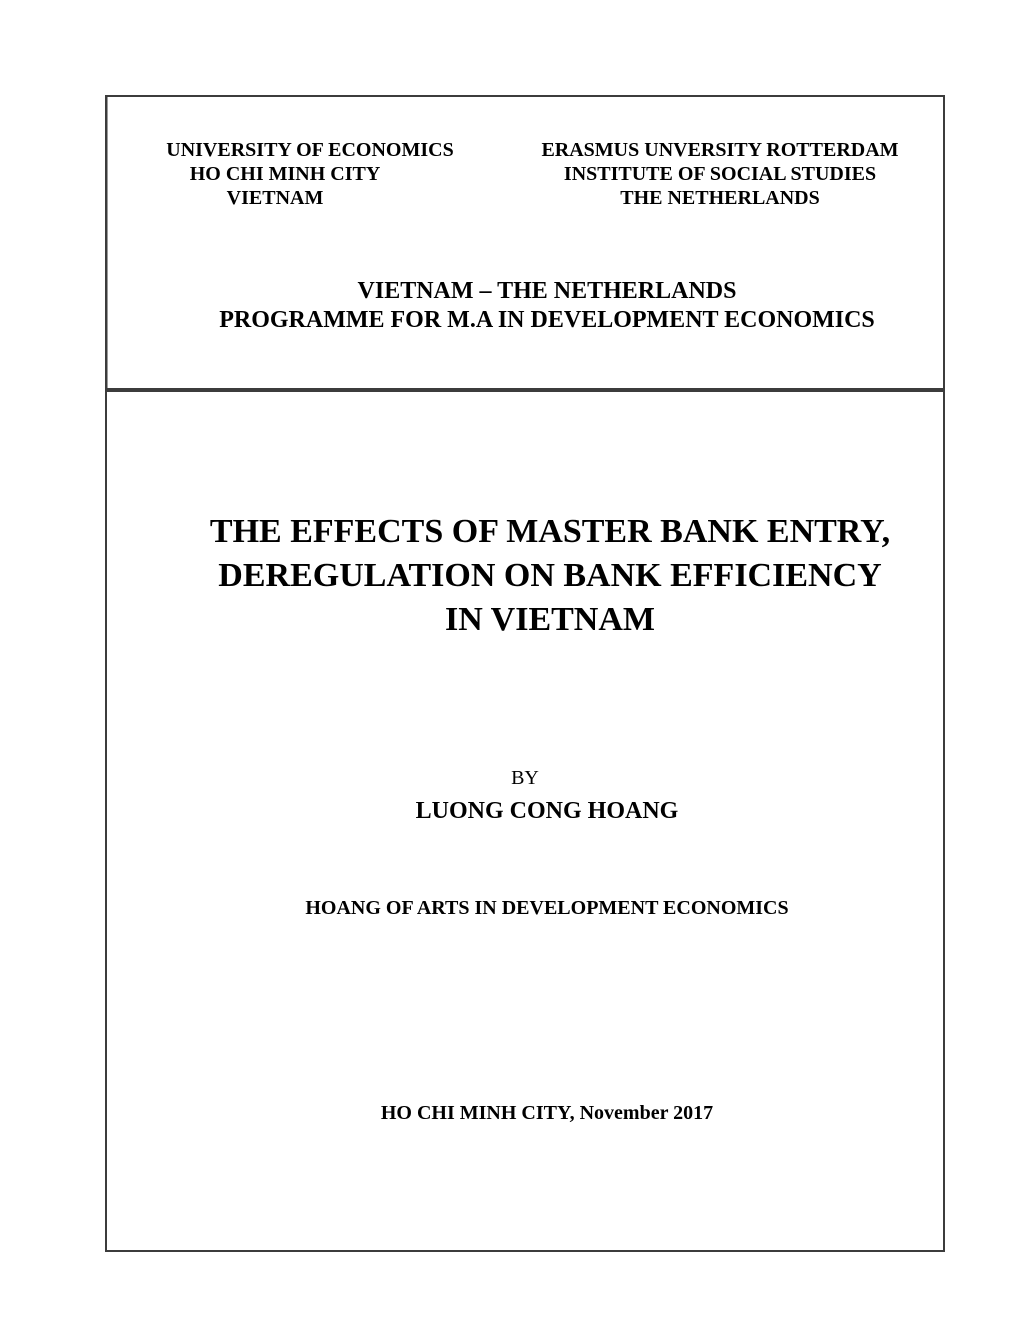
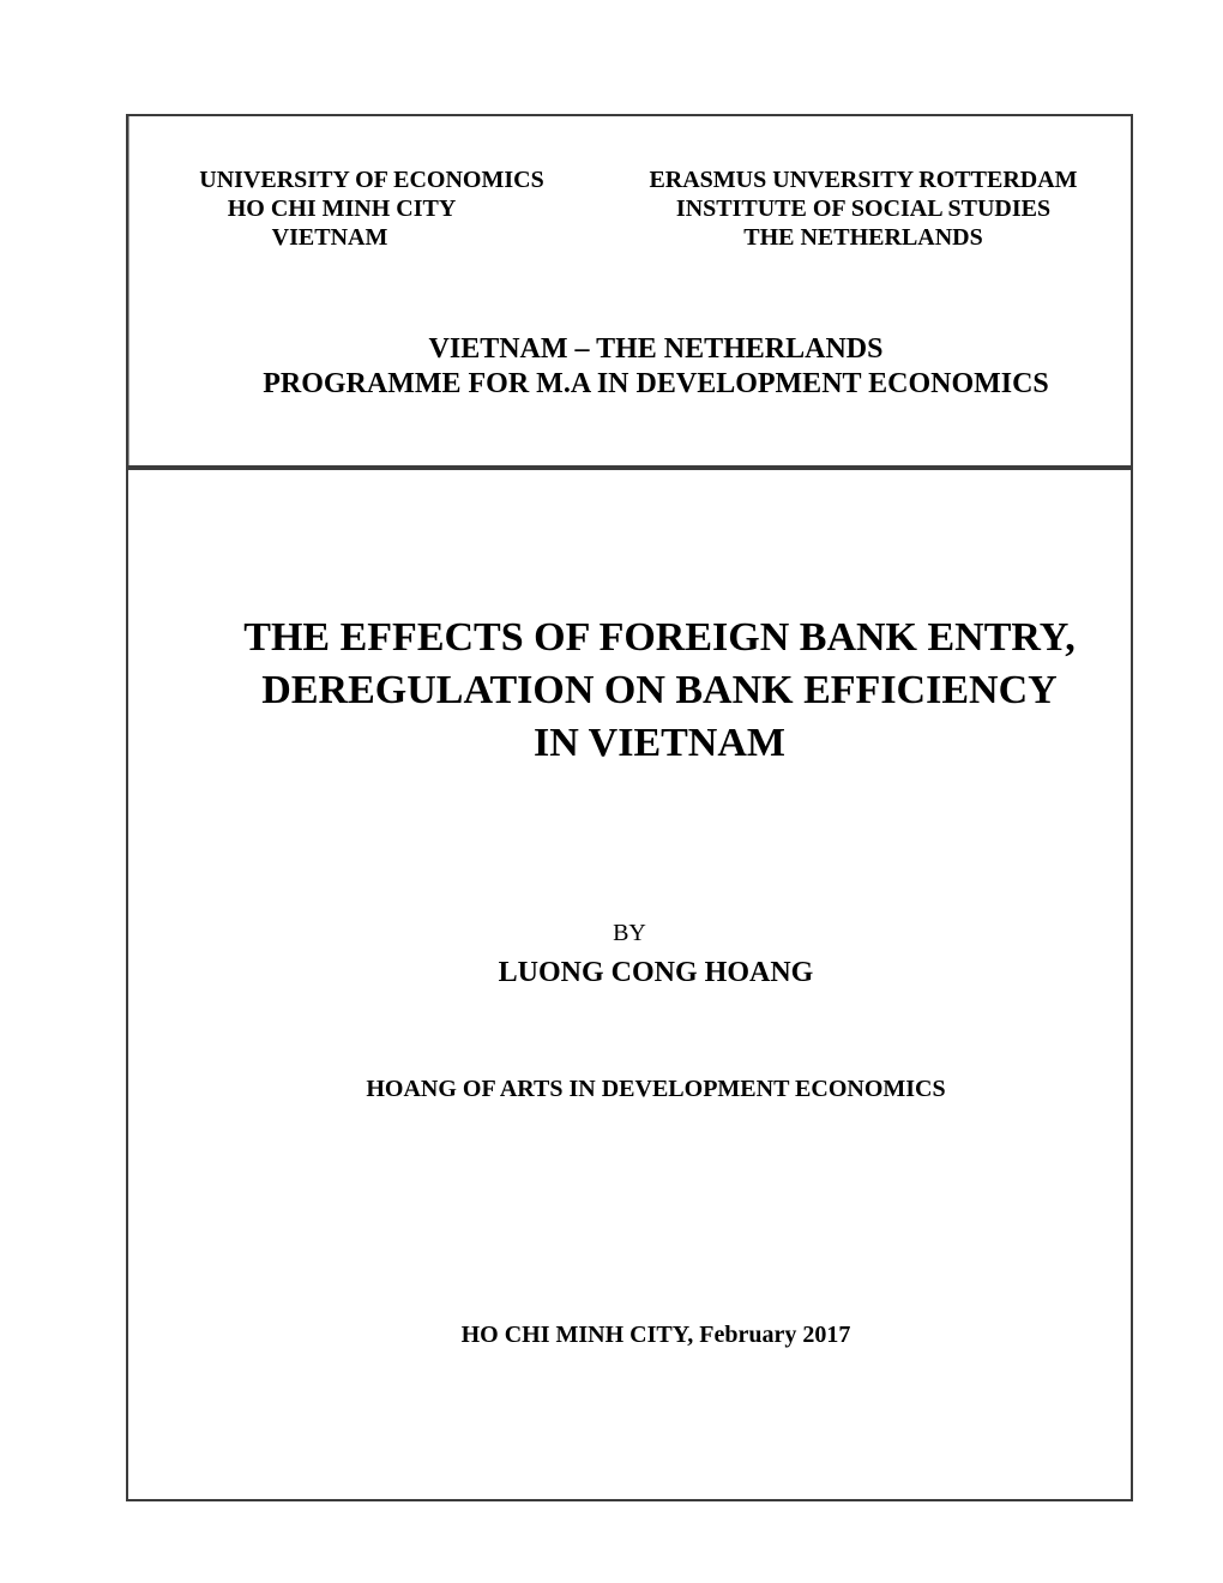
  UNIVERSITY OF ECONOMICS
  HO CHI MINH CITY
  VIETNAM
  ERASMUS UNVERSITY ROTTERDAM
  INSTITUTE OF SOCIAL STUDIES
  THE NETHERLANDS
  VIETNAM – THE NETHERLANDS
  PROGRAMME FOR M.A IN DEVELOPMENT ECONOMICS
- THE EFFECTS OF MASTER BANK ENTRY,
+ THE EFFECTS OF FOREIGN BANK ENTRY,
  DEREGULATION ON BANK EFFICIENCY
  IN VIETNAM
  BY
  LUONG CONG HOANG
  HOANG OF ARTS IN DEVELOPMENT ECONOMICS
- HO CHI MINH CITY, November 2017
+ HO CHI MINH CITY, February 2017
